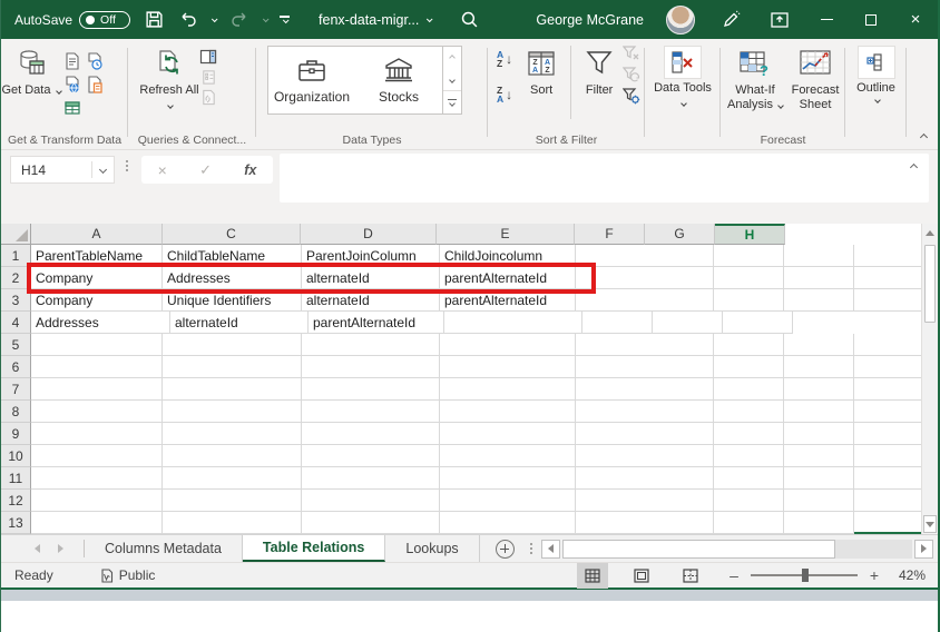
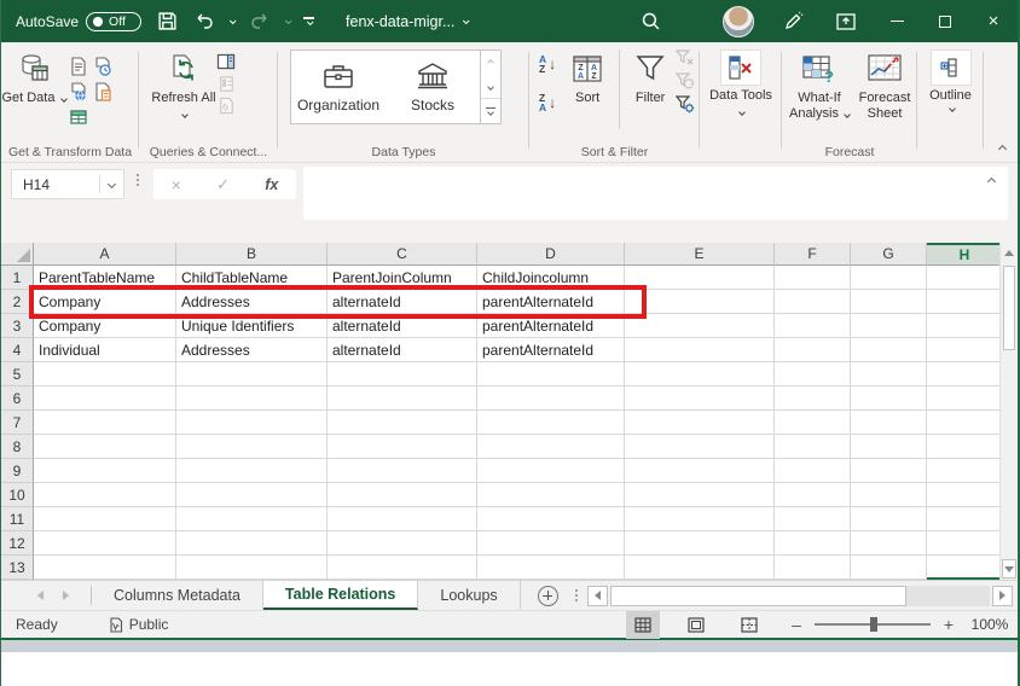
  AutoSave
  Off
  fenx-data-migr...
- George McGrane
  ×
  Get Data
  Get & Transform Data
  Refresh All
  Queries & Connect...
  Organization
  Stocks
  Data Types
  A
  Z
  ↓
  Z
  A
  ↓
  Sort
  Filter
  Sort & Filter
  Data Tools
  ?
  What-If Analysis
  Forecast Sheet
  Forecast
  Outline
  H14
  ×
  ✓
  fx
  A
+ B
  C
  D
  E
  F
  G
  H
  1
  ParentTableName
  ChildTableName
  ParentJoinColumn
  ChildJoincolumn
  2
  Company
  Addresses
  alternateId
  parentAlternateId
  3
  Company
  Unique Identifiers
  alternateId
  parentAlternateId
  4
+ Individual
  Addresses
  alternateId
  parentAlternateId
  5
  6
  7
  8
  9
  10
  11
  12
  13
  Columns Metadata
  Table Relations
  Lookups
  Ready
  Public
  –
  +
- 42%
+ 100%
